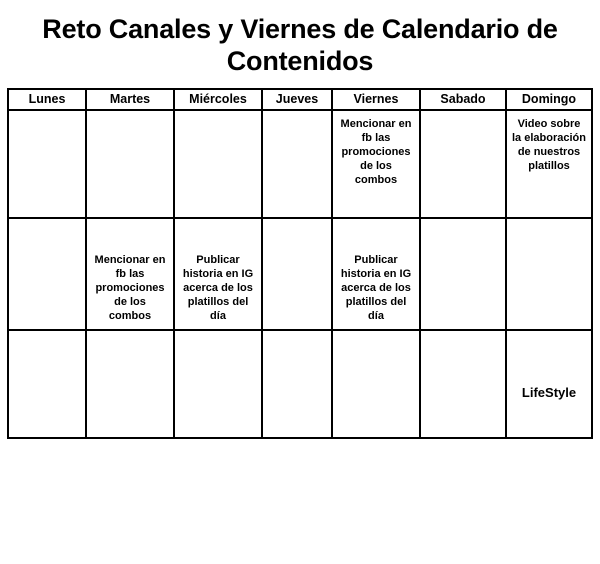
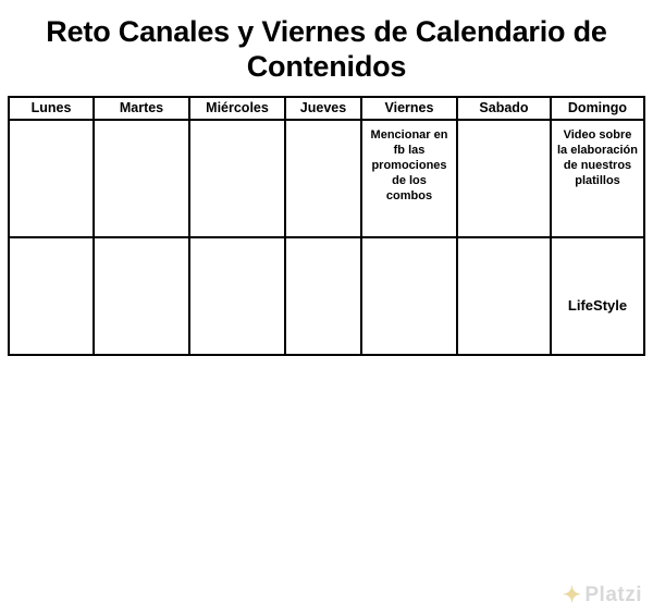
  Reto Canales y Viernes de Calendario de Contenidos
  Lunes	Martes	Miércoles	Jueves	Viernes	Sabado	Domingo
  				Mencionar en fb las promociones de los combos		Video sobre la elaboración de nuestros platillos
- 	Mencionar en fb las promociones de los combos	Publicar historia en IG acerca de los platillos del día		Publicar historia en IG acerca de los platillos del día
  						LifeStyle
+ ✦
+ Platzi
